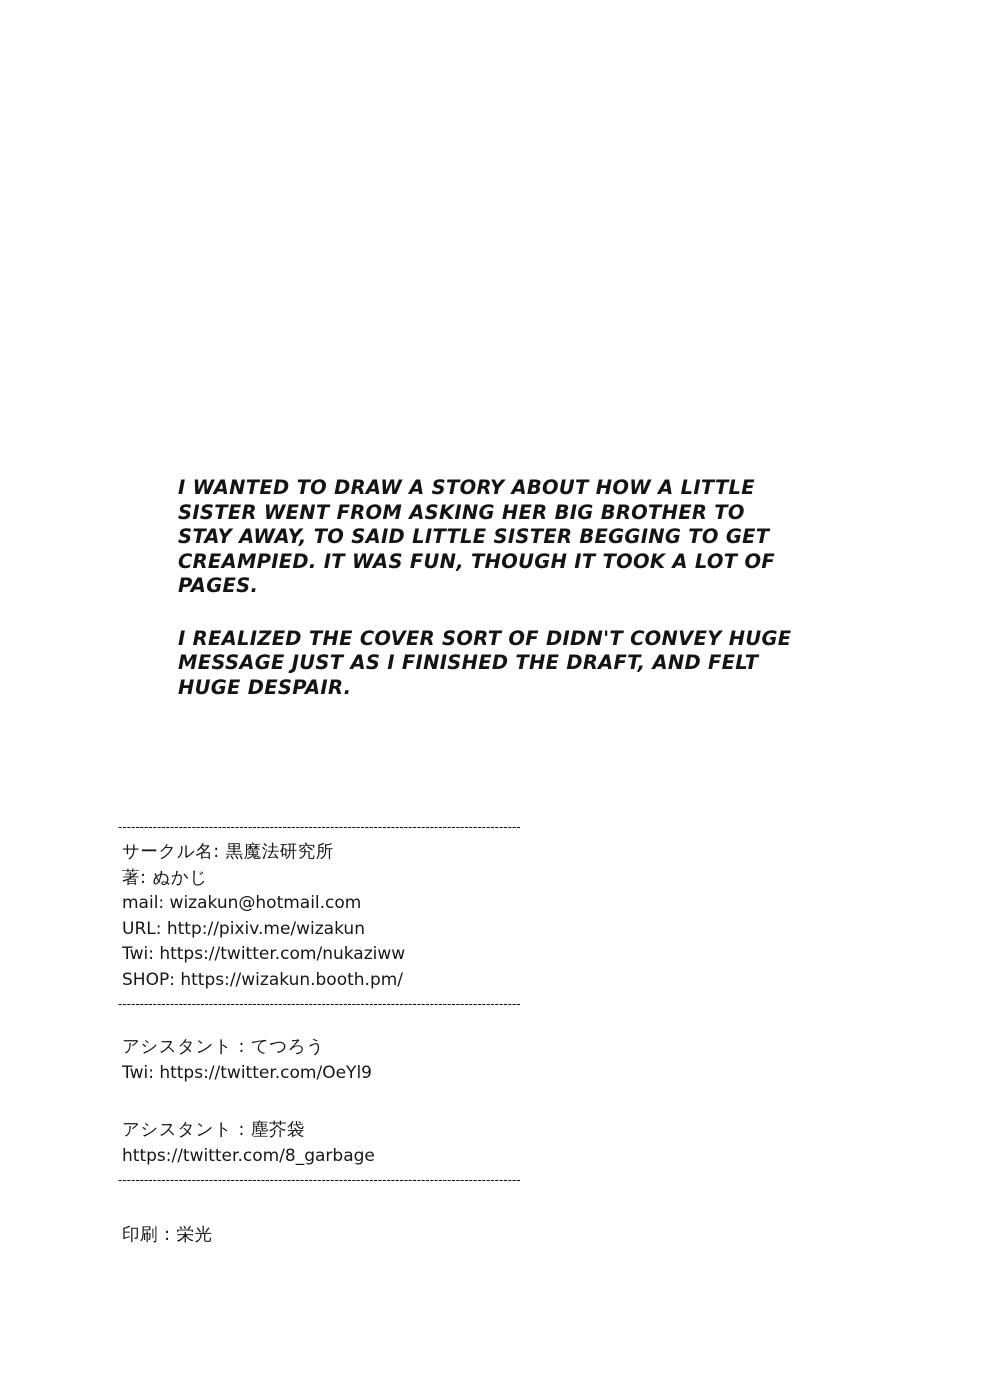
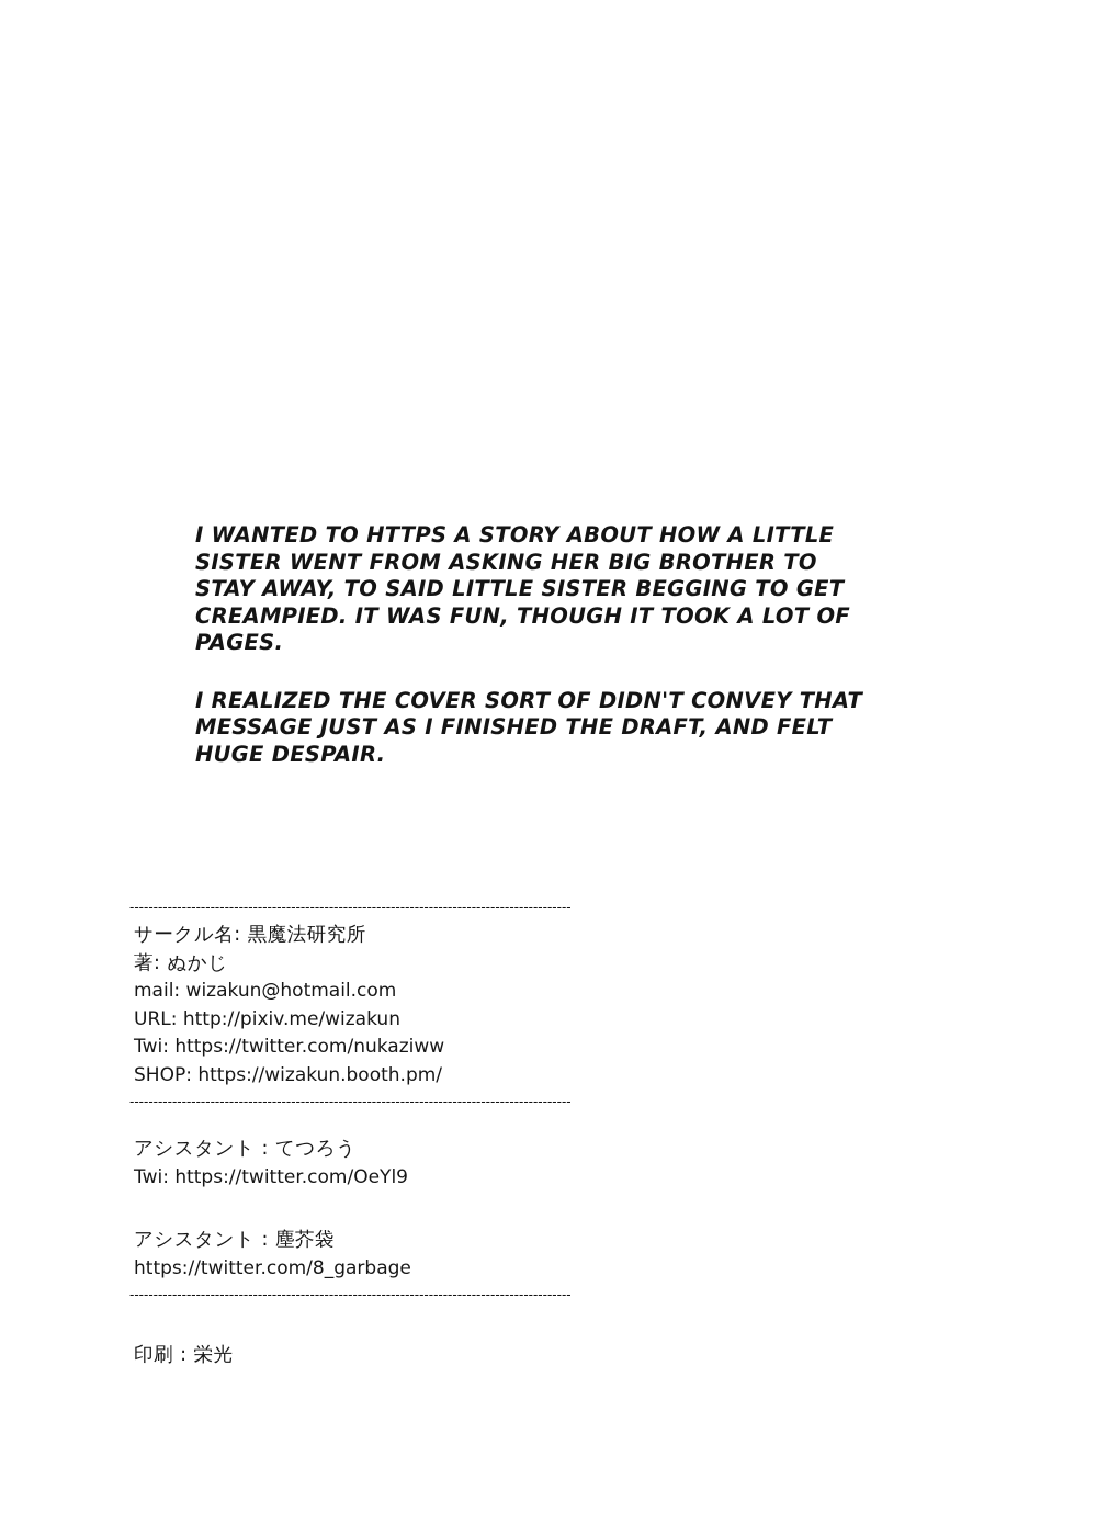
- I WANTED TO DRAW A STORY ABOUT HOW A LITTLE SISTER WENT FROM ASKING HER BIG BROTHER TO STAY AWAY, TO SAID LITTLE SISTER BEGGING TO GET CREAMPIED. IT WAS FUN, THOUGH IT TOOK A LOT OF PAGES.
+ I WANTED TO HTTPS A STORY ABOUT HOW A LITTLE SISTER WENT FROM ASKING HER BIG BROTHER TO STAY AWAY, TO SAID LITTLE SISTER BEGGING TO GET CREAMPIED. IT WAS FUN, THOUGH IT TOOK A LOT OF PAGES.
- I REALIZED THE COVER SORT OF DIDN'T CONVEY HUGE MESSAGE JUST AS I FINISHED THE DRAFT, AND FELT HUGE DESPAIR.
+ I REALIZED THE COVER SORT OF DIDN'T CONVEY THAT MESSAGE JUST AS I FINISHED THE DRAFT, AND FELT HUGE DESPAIR.
  ---------------------------------------------------------------------------------------------
  サークル名: 黒魔法研究所
  著: ぬかじ
  mail: wizakun@hotmail.com
  URL: http://pixiv.me/wizakun
  Twi: https://twitter.com/nukaziww
  SHOP: https://wizakun.booth.pm/
  ---------------------------------------------------------------------------------------------
  アシスタント : てつろう
  Twi: https://twitter.com/OeYl9
  アシスタント : 塵芥袋
  https://twitter.com/8_garbage
  ---------------------------------------------------------------------------------------------
  印刷 : 栄光
